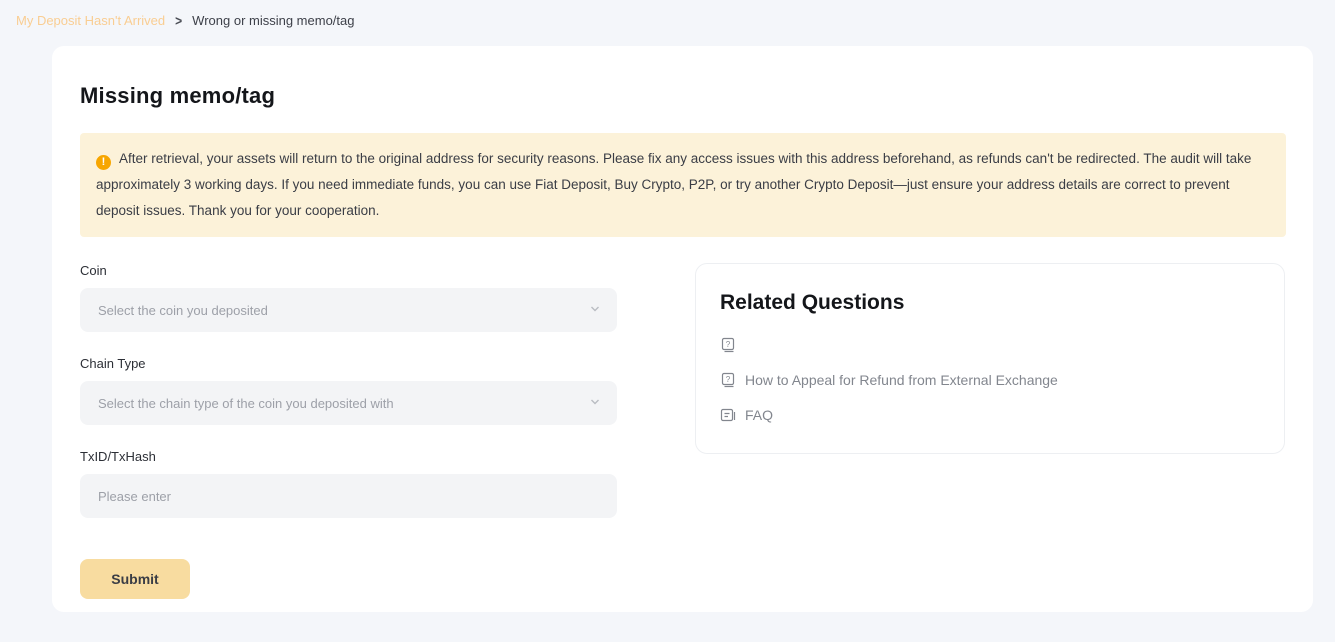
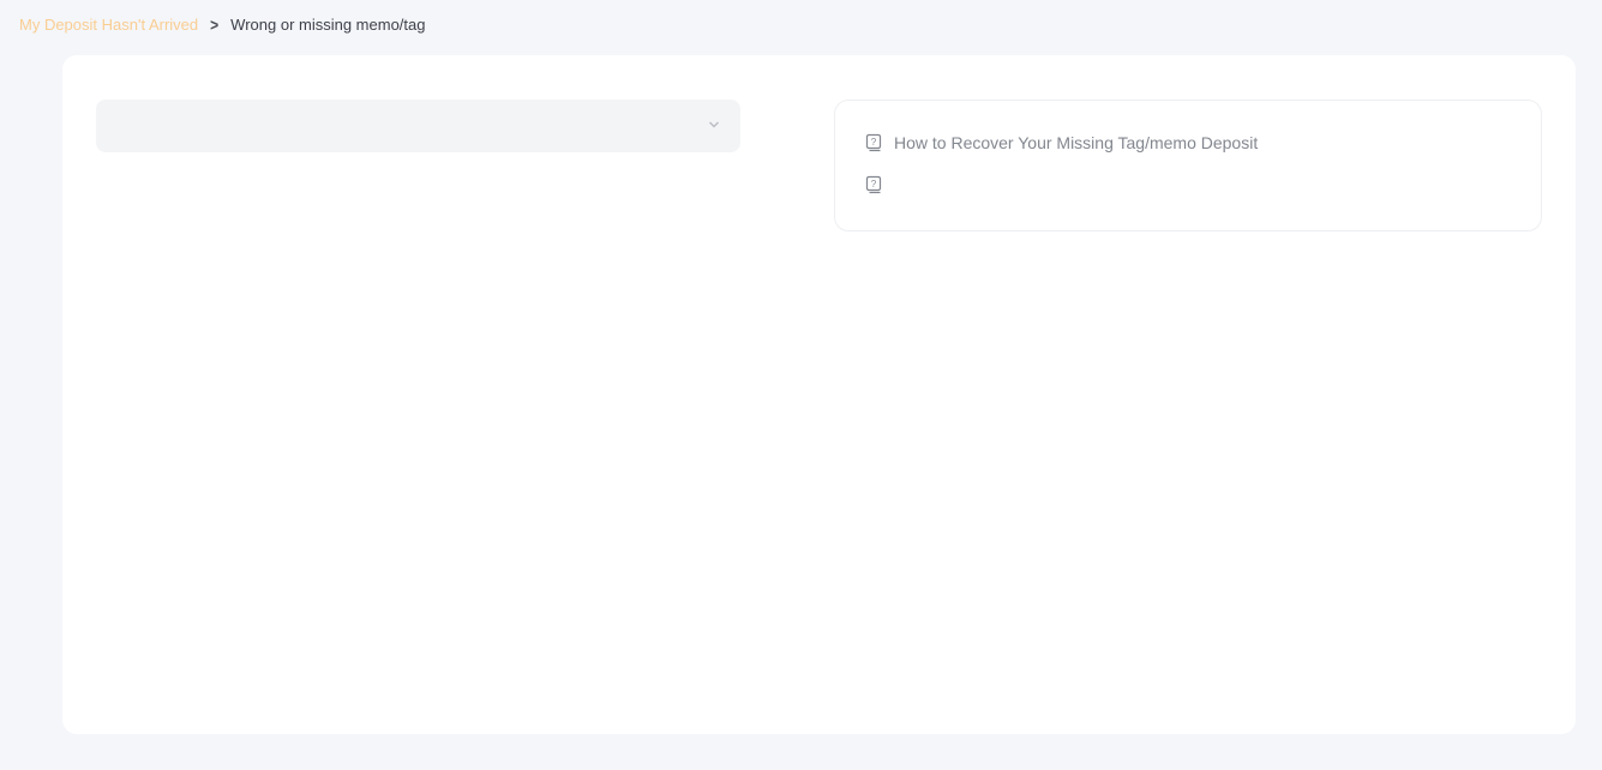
  My Deposit Hasn't Arrived
  >
  Wrong or missing memo/tag
- Missing memo/tag
- ! After retrieval, your assets will return to the original address for security reasons. Please fix any access issues with this address beforehand, as refunds can't be redirected. The audit will take approximately 3 working days. If you need immediate funds, you can use Fiat Deposit, Buy Crypto, P2P, or try another Crypto Deposit—just ensure your address details are correct to prevent deposit issues. Thank you for your cooperation.
- Coin
- Select the coin you deposited
- Chain Type
- Select the chain type of the coin you deposited with
- TxID/TxHash
- Please enter
- Submit
- Related Questions
  ?
+ How to Recover Your Missing Tag/memo Deposit
  ?
- How to Appeal for Refund from External Exchange
- FAQ
